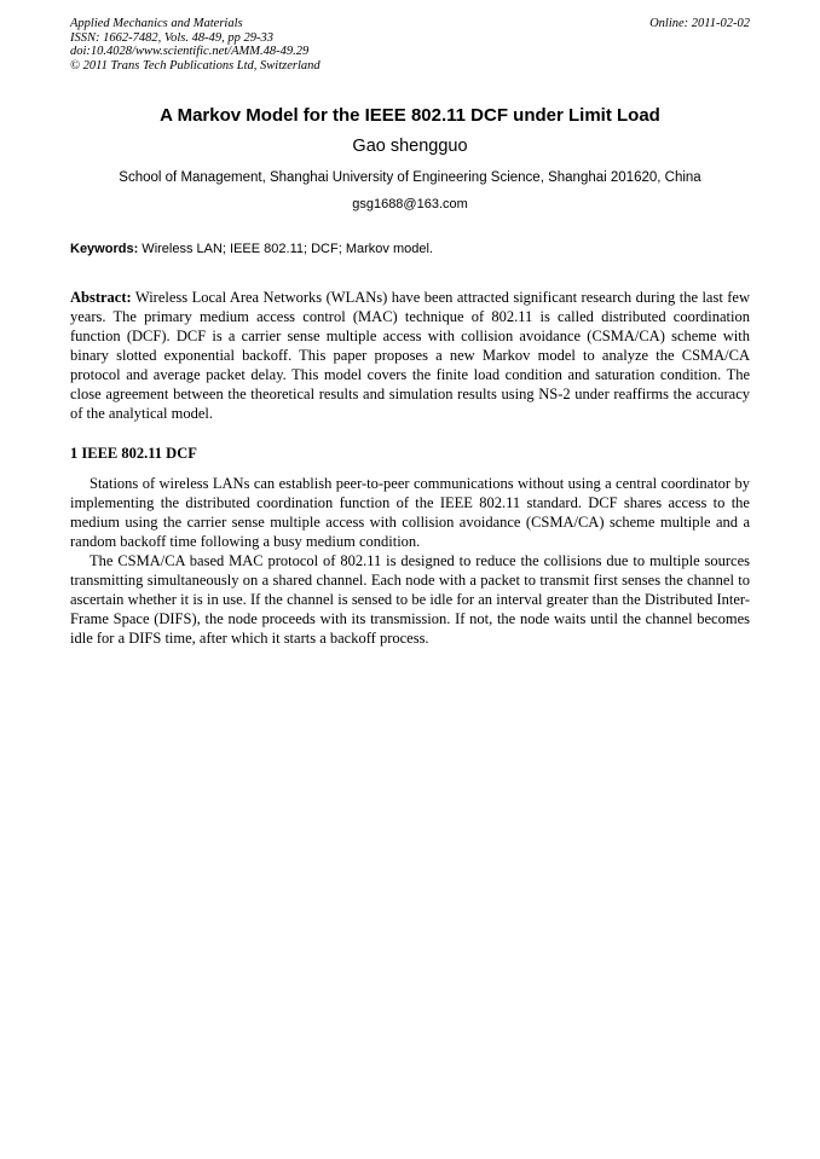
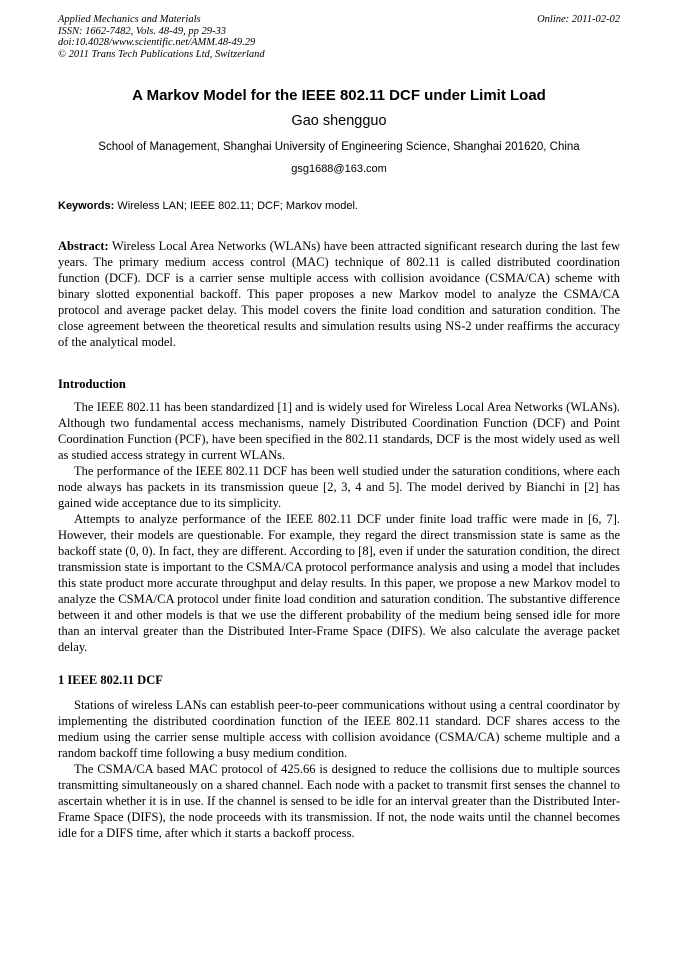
  Applied Mechanics and Materials
  ISSN: 1662-7482, Vols. 48-49, pp 29-33
  doi:10.4028/www.scientific.net/AMM.48-49.29
  © 2011 Trans Tech Publications Ltd, Switzerland
  Online: 2011-02-02
  A Markov Model for the IEEE 802.11 DCF under Limit Load
  Gao shengguo
  School of Management, Shanghai University of Engineering Science, Shanghai 201620, China
  gsg1688@163.com
  Keywords: Wireless LAN; IEEE 802.11; DCF; Markov model.
  Abstract: Wireless Local Area Networks (WLANs) have been attracted significant research during the last few years. The primary medium access control (MAC) technique of 802.11 is called distributed coordination function (DCF). DCF is a carrier sense multiple access with collision avoidance (CSMA/CA) scheme with binary slotted exponential backoff. This paper proposes a new Markov model to analyze the CSMA/CA protocol and average packet delay. This model covers the finite load condition and saturation condition. The close agreement between the theoretical results and simulation results using NS-2 under reaffirms the accuracy of the analytical model.
+ Introduction
+ The IEEE 802.11 has been standardized [1] and is widely used for Wireless Local Area Networks (WLANs). Although two fundamental access mechanisms, namely Distributed Coordination Function (DCF) and Point Coordination Function (PCF), have been specified in the 802.11 standards, DCF is the most widely used as well as studied access strategy in current WLANs.
+ The performance of the IEEE 802.11 DCF has been well studied under the saturation conditions, where each node always has packets in its transmission queue [2, 3, 4 and 5]. The model derived by Bianchi in [2] has gained wide acceptance due to its simplicity.
+ Attempts to analyze performance of the IEEE 802.11 DCF under finite load traffic were made in [6, 7]. However, their models are questionable. For example, they regard the direct transmission state is same as the backoff state (0, 0). In fact, they are different. According to [8], even if under the saturation condition, the direct transmission state is important to the CSMA/CA protocol performance analysis and using a model that includes this state product more accurate throughput and delay results. In this paper, we propose a new Markov model to analyze the CSMA/CA protocol under finite load condition and saturation condition. The substantive difference between it and other models is that we use the different probability of the medium being sensed idle for more than an interval greater than the Distributed Inter-Frame Space (DIFS). We also calculate the average packet delay.
  1 IEEE 802.11 DCF
  Stations of wireless LANs can establish peer-to-peer communications without using a central coordinator by implementing the distributed coordination function of the IEEE 802.11 standard. DCF shares access to the medium using the carrier sense multiple access with collision avoidance (CSMA/CA) scheme multiple and a random backoff time following a busy medium condition.
- The CSMA/CA based MAC protocol of 802.11 is designed to reduce the collisions due to multiple sources transmitting simultaneously on a shared channel. Each node with a packet to transmit first senses the channel to ascertain whether it is in use. If the channel is sensed to be idle for an interval greater than the Distributed Inter-Frame Space (DIFS), the node proceeds with its transmission. If not, the node waits until the channel becomes idle for a DIFS time, after which it starts a backoff process.
+ The CSMA/CA based MAC protocol of 425.66 is designed to reduce the collisions due to multiple sources transmitting simultaneously on a shared channel. Each node with a packet to transmit first senses the channel to ascertain whether it is in use. If the channel is sensed to be idle for an interval greater than the Distributed Inter-Frame Space (DIFS), the node proceeds with its transmission. If not, the node waits until the channel becomes idle for a DIFS time, after which it starts a backoff process.
